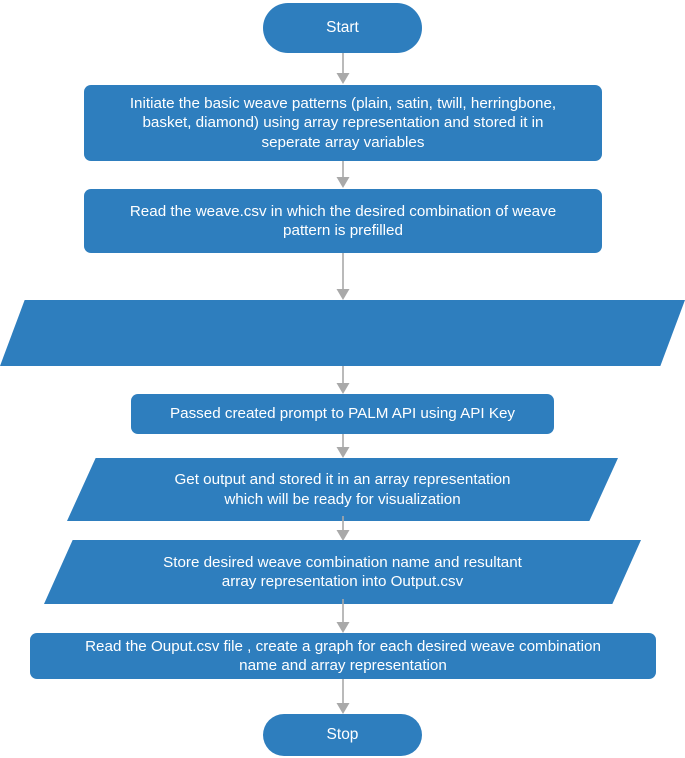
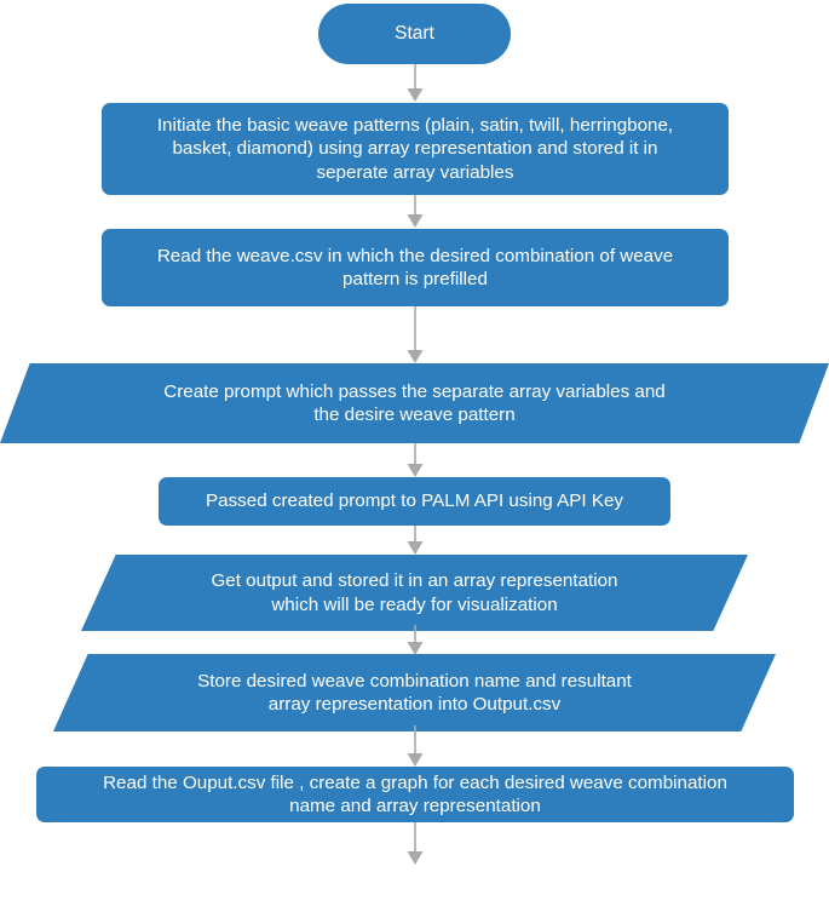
  Start
  Initiate the basic weave patterns (plain, satin, twill, herringbone,
  basket, diamond) using array representation and stored it in
  seperate array variables
  Read the weave.csv in which the desired combination of weave
  pattern is prefilled
+ Create prompt which passes the separate array variables and
+ the desire weave pattern
  Passed created prompt to PALM API using API Key
  Get output and stored it in an array representation
  which will be ready for visualization
  Store desired weave combination name and resultant
  array representation into Output.csv
  Read the Ouput.csv file , create a graph for each desired weave combination
  name and array representation
- Stop
